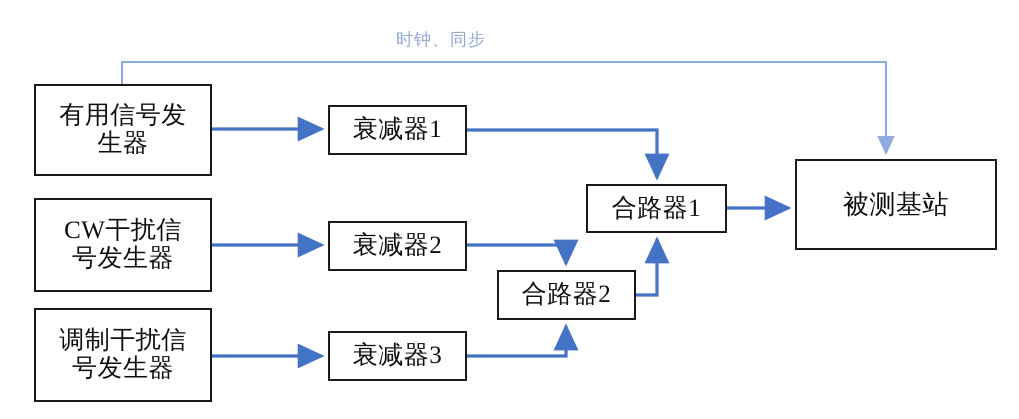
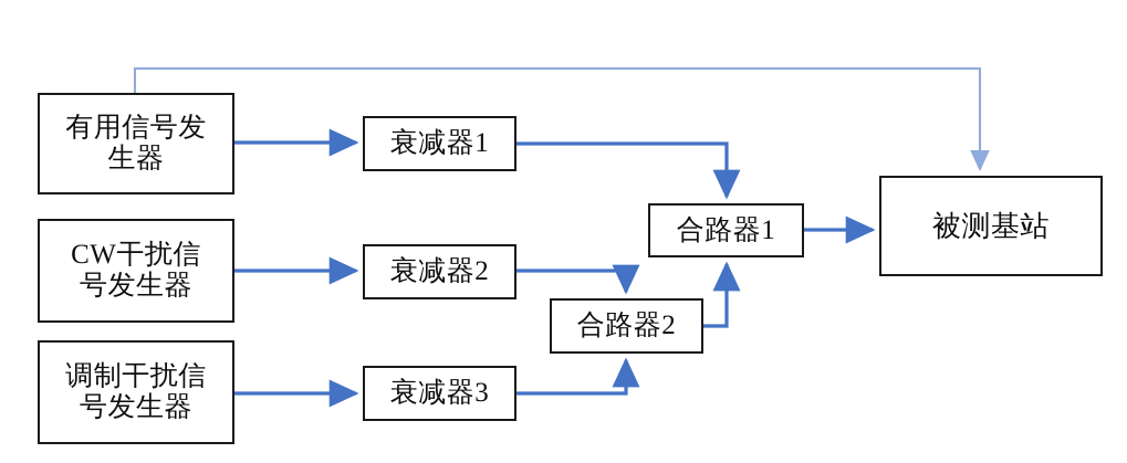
  有用信号发
  生器
  CW干扰信
  号发生器
  调制干扰信
  号发生器
  衰减器1
  衰减器2
  衰减器3
  合路器1
  合路器2
  被测基站
- 时钟、同步
